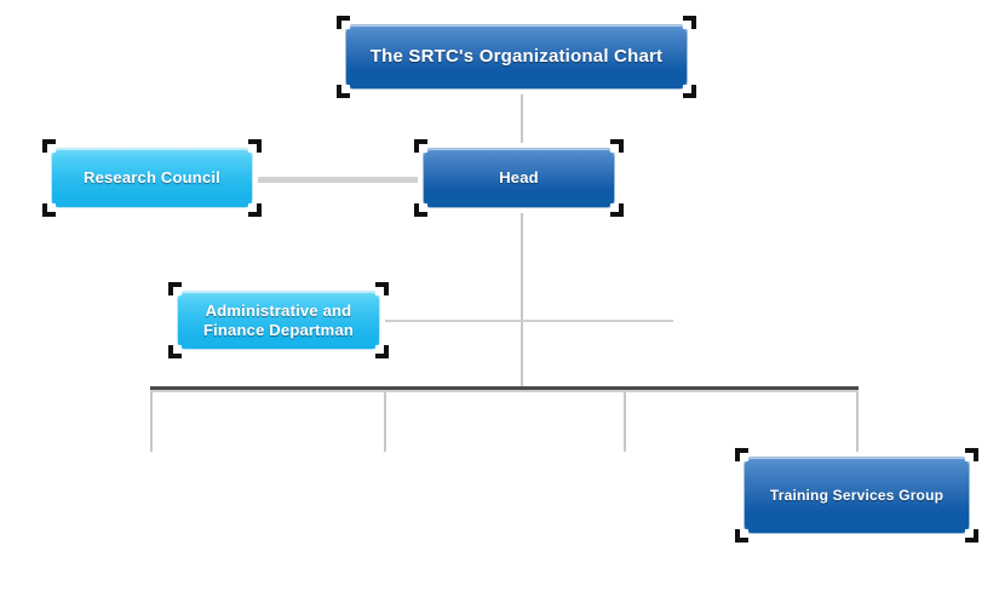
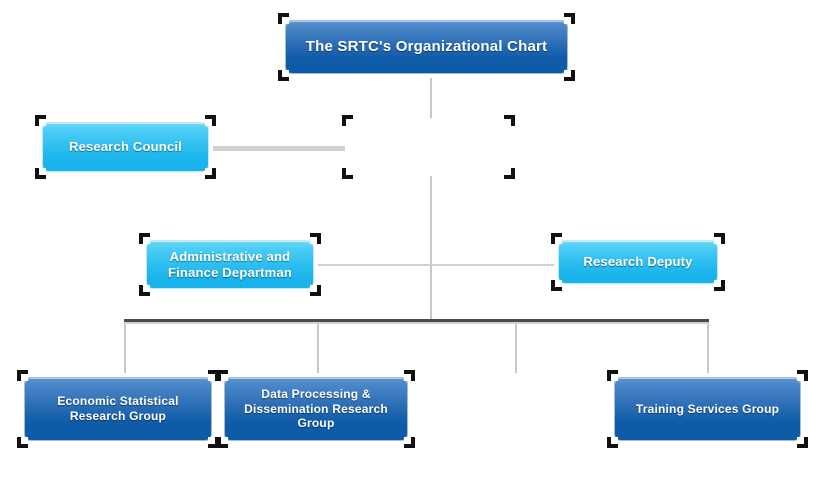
  The SRTC's Organizational Chart
  Research Council
- Head
  Administrative and Finance Departman
+ Research Deputy
+ Economic Statistical Research Group
+ Data Processing & Dissemination Research Group
  Training Services Group
